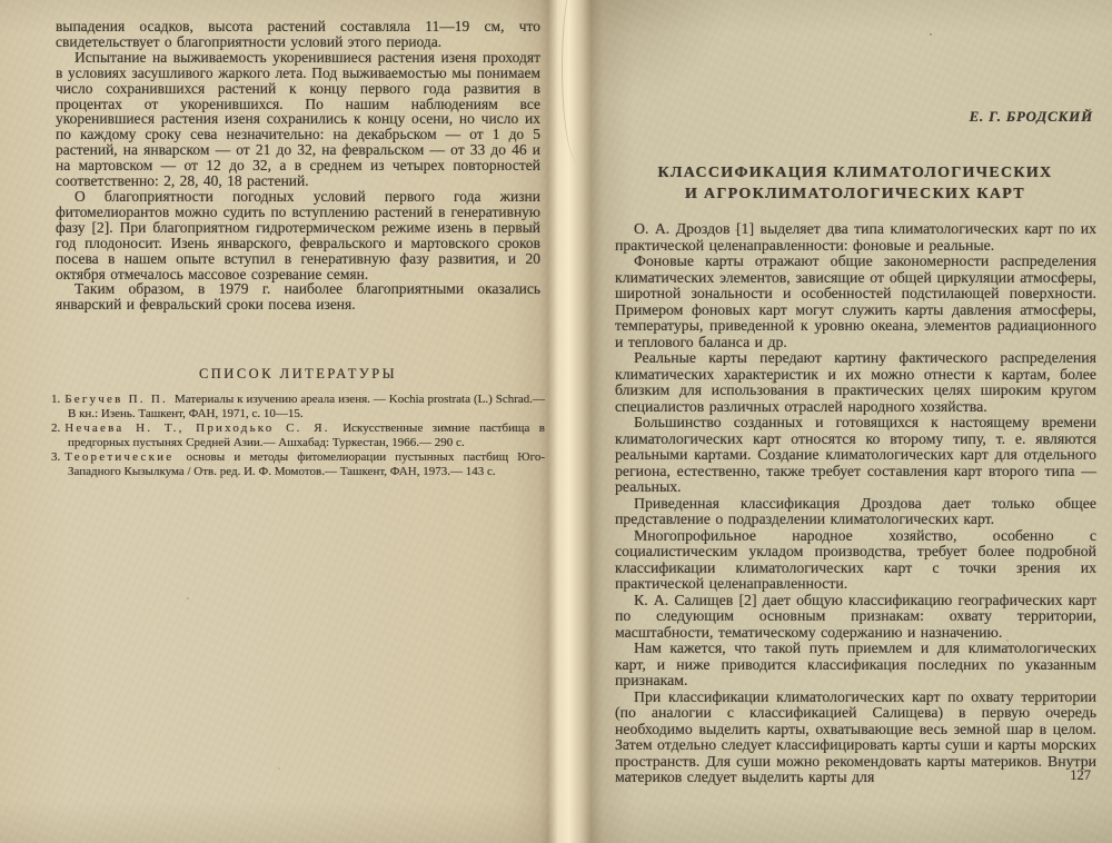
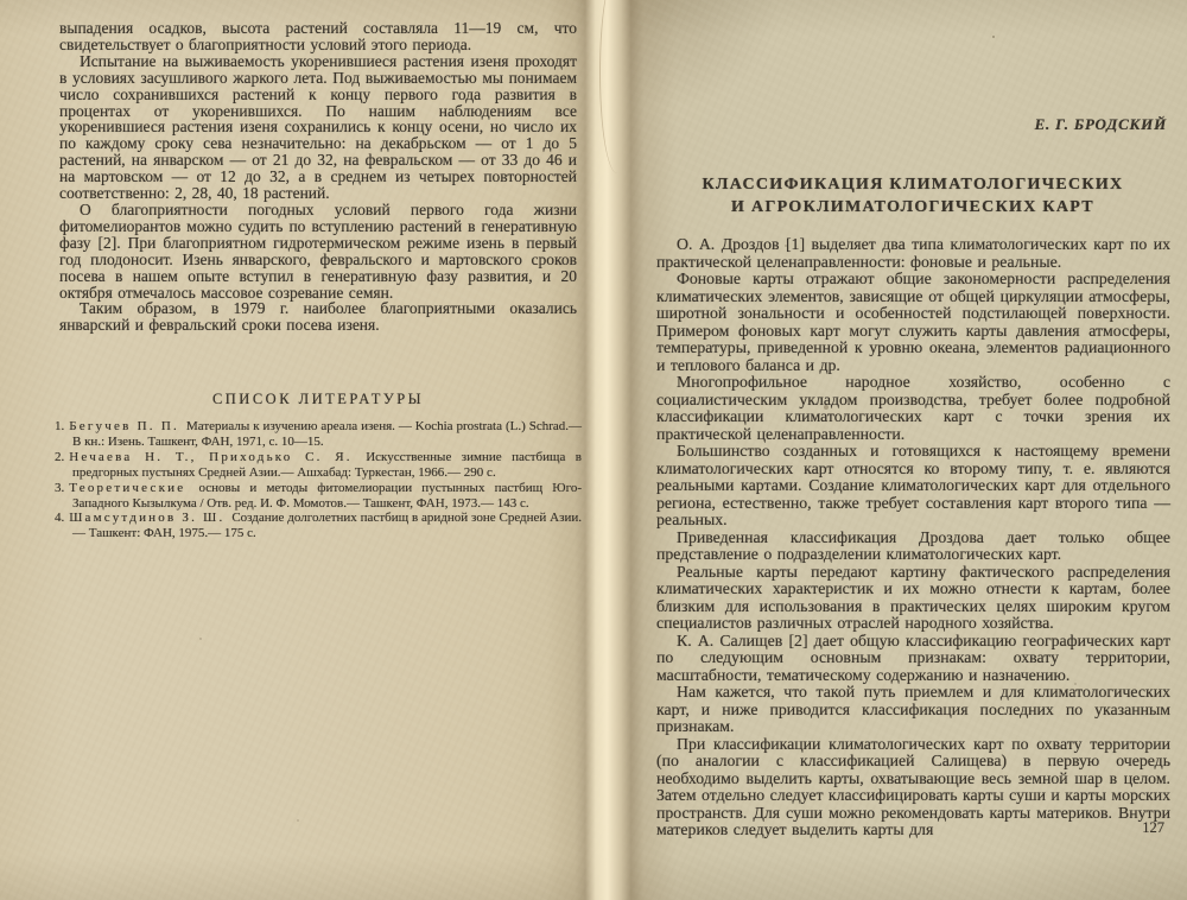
  выпадения осадков, высота растений составляла 11—19 см, что свидетельствует о благоприятности условий этого периода.
  Испытание на выживаемость укоренившиеся растения изеня проходят в условиях засушливого жаркого лета. Под выживаемостью мы понимаем число сохранившихся растений к концу первого года развития в процентах от укоренившихся. По нашим наблюдениям все укоренившиеся растения изеня сохранились к концу осени, но число их по каждому сроку сева незначительно: на декабрьском — от 1 до 5 растений, на январском — от 21 до 32, на февральском — от 33 до 46 и на мартовском — от 12 до 32, а в среднем из четырех повторностей соответственно: 2, 28, 40, 18 растений.
  О благоприятности погодных условий первого года жизни фитомелиорантов можно судить по вступлению растений в генеративную фазу [2]. При благоприятном гидротермическом режиме изень в первый год плодоносит. Изень январского, февральского и мартовского сроков посева в нашем опыте вступил в генеративную фазу развития, и 20 октября отмечалось массовое созревание семян.
  Таким образом, в 1979 г. наиболее благоприятными оказались январский и февральский сроки посева изеня.
  СПИСОК ЛИТЕРАТУРЫ
  1. Бегучев П. П. Материалы к изучению ареала изеня. — Kochia prostrata (L.) Schrad.— В кн.: Изень. Ташкент, ФАН, 1971, с. 10—15.
  2. Нечаева Н. Т., Приходько С. Я. Искусственные зимние пастбища в предгорных пустынях Средней Азии.— Ашхабад: Туркестан, 1966.— 290 с.
  3. Теоретические основы и методы фитомелиорации пустынных пастбищ Юго-Западного Кызылкума / Отв. ред. И. Ф. Момотов.— Ташкент, ФАН, 1973.— 143 с.
+ 4. Шамсутдинов З. Ш. Создание долголетних пастбищ в аридной зоне Средней Азии.— Ташкент: ФАН, 1975.— 175 с.
  Е. Г. БРОДСКИЙ
  КЛАССИФИКАЦИЯ КЛИМАТОЛОГИЧЕСКИХ
  И АГРОКЛИМАТОЛОГИЧЕСКИХ КАРТ
  О. А. Дроздов [1] выделяет два типа климатологических карт по их практической целенаправленности: фоновые и реальные.
  Фоновые карты отражают общие закономерности распределения климатических элементов, зависящие от общей циркуляции атмосферы, широтной зональности и особенностей подстилающей поверхности. Примером фоновых карт могут служить карты давления атмосферы, температуры, приведенной к уровню океана, элементов радиационного и теплового баланса и др.
- Реальные карты передают картину фактического распределения климатических характеристик и их можно отнести к картам, более близким для использования в практических целях широким кругом специалистов различных отраслей народного хозяйства.
+ Многопрофильное народное хозяйство, особенно с социалистическим укладом производства, требует более подробной классификации климатологических карт с точки зрения их практической целенаправленности.
  Большинство созданных и готовящихся к настоящему времени климатологических карт относятся ко второму типу, т. е. являются реальными картами. Создание климатологических карт для отдельного региона, естественно, также требует составления карт второго типа — реальных.
  Приведенная классификация Дроздова дает только общее представление о подразделении климатологических карт.
- Многопрофильное народное хозяйство, особенно с социалистическим укладом производства, требует более подробной классификации климатологических карт с точки зрения их практической целенаправленности.
+ Реальные карты передают картину фактического распределения климатических характеристик и их можно отнести к картам, более близким для использования в практических целях широким кругом специалистов различных отраслей народного хозяйства.
  К. А. Салищев [2] дает общую классификацию географических карт по следующим основным признакам: охвату территории, масштабности, тематическому содержанию и назначению.
  Нам кажется, что такой путь приемлем и для климатологических карт, и ниже приводится классификация последних по указанным признакам.
  При классификации климатологических карт по охвату территории (по аналогии с классификацией Салищева) в первую очередь необходимо выделить карты, охватывающие весь земной шар в целом. Затем отдельно следует классифицировать карты суши и карты морских пространств. Для суши можно рекомендовать карты материков. Внутри материков следует выделить карты для
  127
